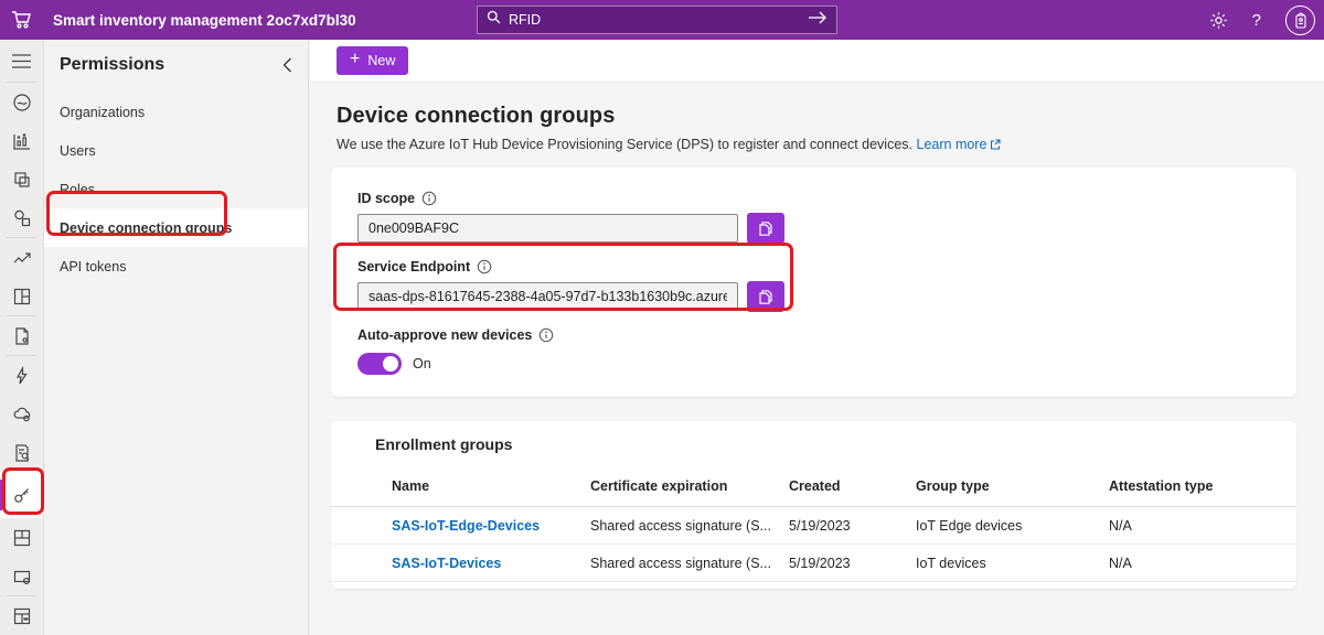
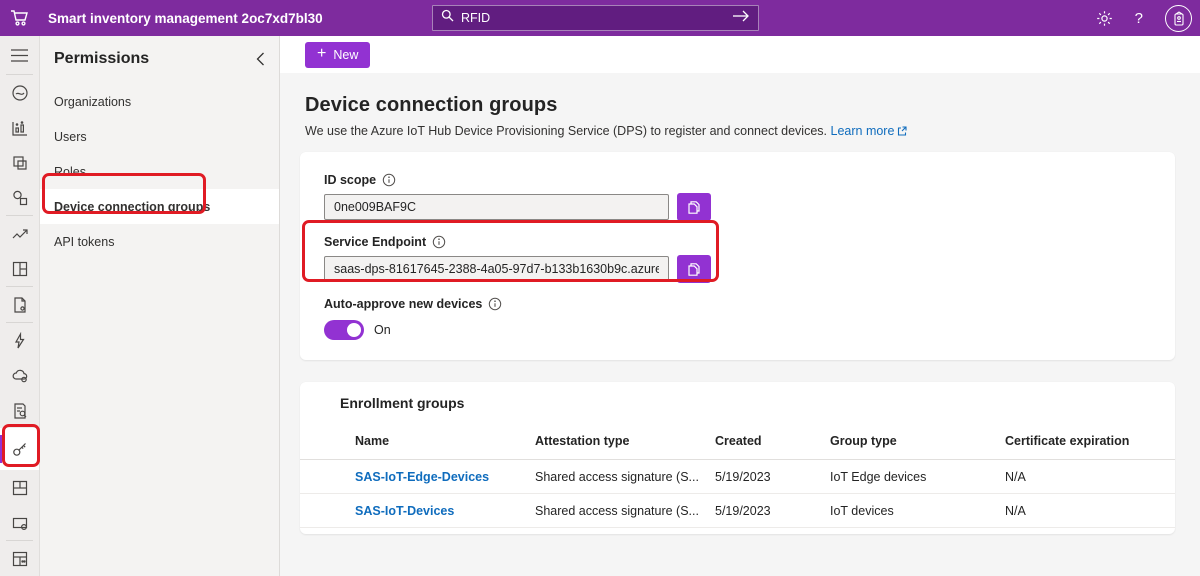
  Smart inventory management 2oc7xd7bl30
  RFID
  ?
  Permissions
  Organizations
  Users
  Roles
  Device connection groups
  API tokens
  +
  New
  Device connection groups
  We use the Azure IoT Hub Device Provisioning Service (DPS) to register and connect devices. Learn more
  ID scope
  0ne009BAF9C
  Service Endpoint
  saas-dps-81617645-2388-4a05-97d7-b133b1630b9c.azure
  Auto-approve new devices
  On
  Enrollment groups
  Name
- Certificate expiration
+ Attestation type
  Created
  Group type
- Attestation type
+ Certificate expiration
  SAS-IoT-Edge-Devices
  Shared access signature (S...
  5/19/2023
  IoT Edge devices
  N/A
  SAS-IoT-Devices
  Shared access signature (S...
  5/19/2023
  IoT devices
  N/A
